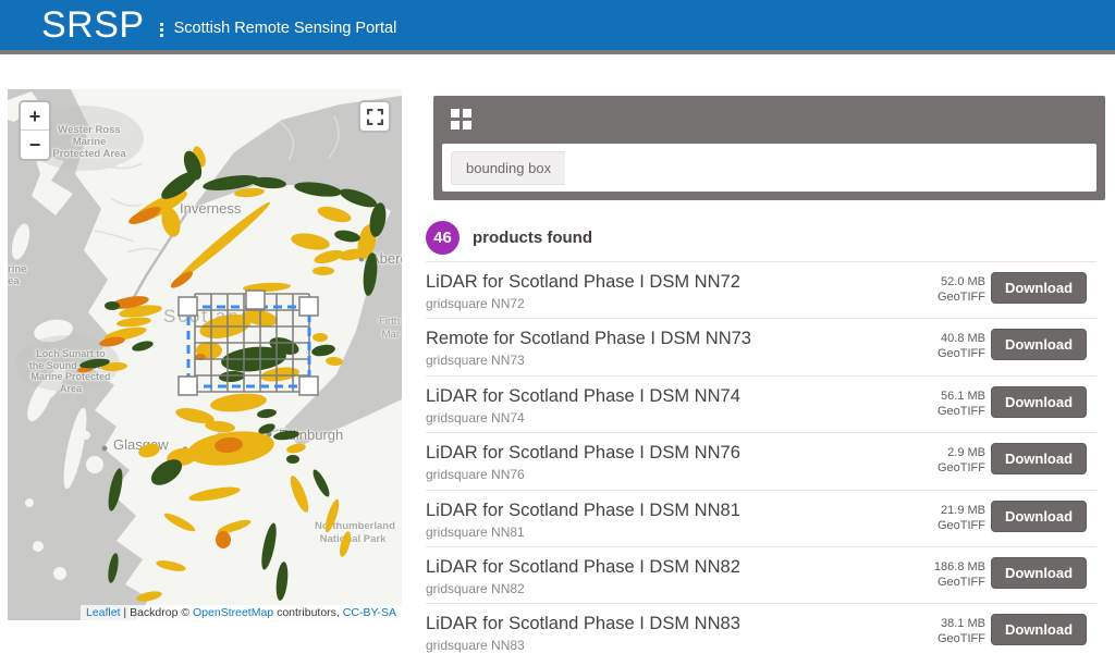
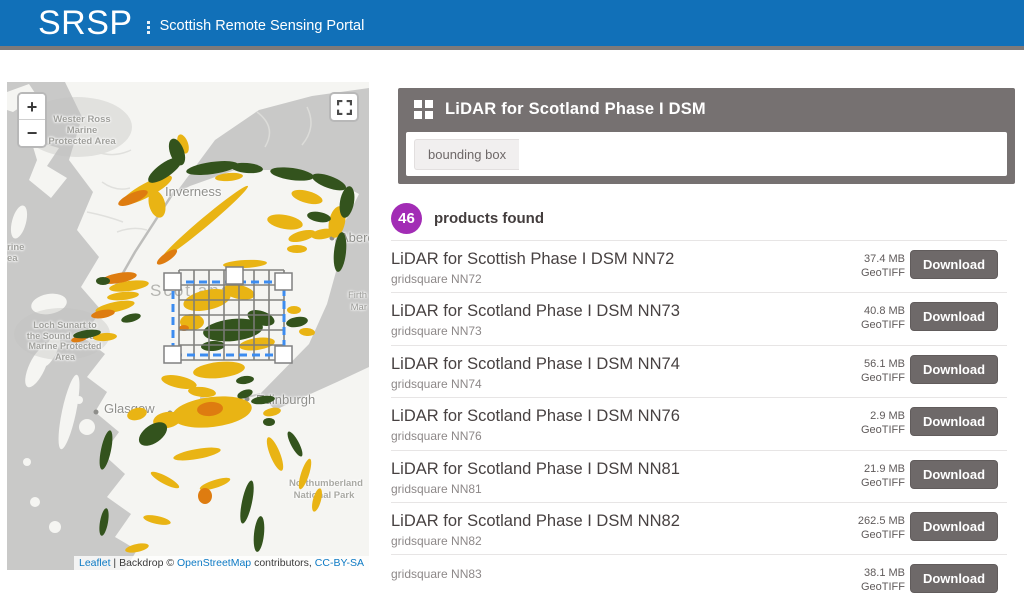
  SRSP
  Scottish Remote Sensing Portal
  Wester Ross Marine
  Protected Area
  rine
  ea
  Inverness
  Firth
  Mar
  Loch Sunart to
  Marine Protected
  Area
  Glasgw
  Nothumberlan
  Natial Park
  +
  −
  Leaflet | Backdrop © OpenStreetMap contributors, CC-BY-SA
+ LiDAR for Scotland Phase I DSM
  bounding box
  46
  products found
- LiDAR for Scotland Phase I DSM NN72
+ LiDAR for Scottish Phase I DSM NN72
  gridsquare NN72
- 52.0 MB
+ 37.4 MB
  GeoTIFF
  Download
- Remote for Scotland Phase I DSM NN73
+ LiDAR for Scotland Phase I DSM NN73
  gridsquare NN73
  40.8 MB
  GeoTIFF
  Download
  LiDAR for Scotland Phase I DSM NN74
  gridsquare NN74
  56.1 MB
  GeoTIFF
  Download
  LiDAR for Scotland Phase I DSM NN76
  gridsquare NN76
  2.9 MB
  GeoTIFF
  Download
  LiDAR for Scotland Phase I DSM NN81
  gridsquare NN81
  21.9 MB
  GeoTIFF
  Download
  LiDAR for Scotland Phase I DSM NN82
  gridsquare NN82
- 186.8 MB
+ 262.5 MB
  GeoTIFF
  Download
- LiDAR for Scotland Phase I DSM NN83
  gridsquare NN83
  38.1 MB
  GeoTIFF
  Download
